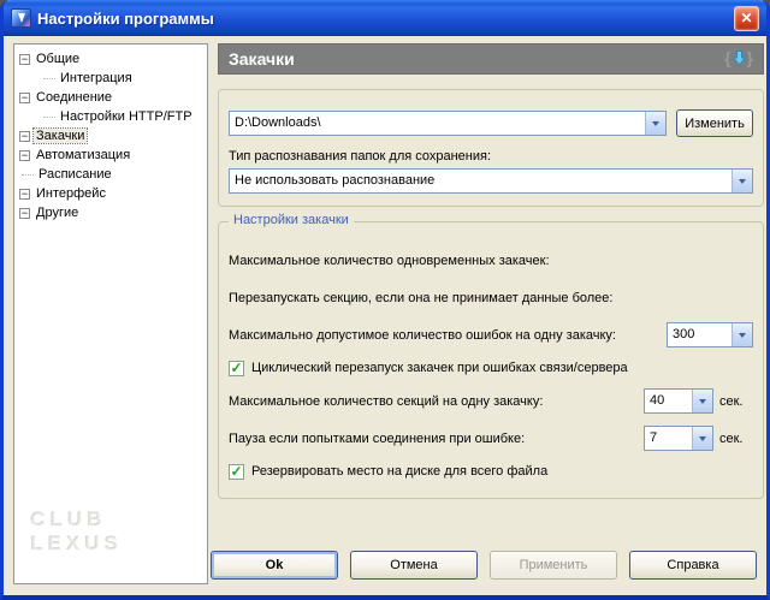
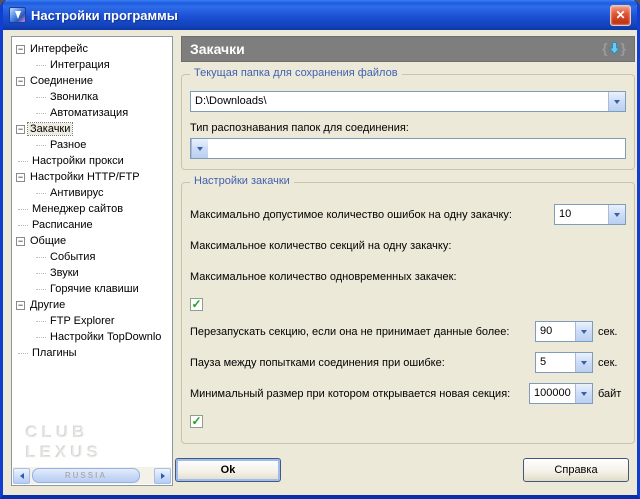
  Настройки программы
  ✕
  −
- Общие
+ Интерфейс
  Интеграция
  −
  Соединение
+ Звонилка
- Настройки HTTP/FTP
+ Автоматизация
  −
  Закачки
+ Разное
+ Настройки прокси
  −
- Автоматизация
+ Настройки HTTP/FTP
+ Антивирус
+ Менеджер сайтов
  Расписание
  −
- Интерфейс
+ Общие
+ События
+ Звуки
+ Горячие клавиши
  −
  Другие
+ FTP Explorer
+ Настройки TopDownlo
+ Плагины
  CLUB LEXUS
+ RUSSIA
  Закачки
  {
  }
+ Текущая папка для сохранения файлов
  D:\Downloads\
- Изменить
- Тип распознавания папок для сохранения:
+ Тип распознавания папок для соединения:
- Не использовать распознавание
  Настройки закачки
- Максимальное количество одновременных закачек:
+ Максимально допустимое количество ошибок на одну закачку:
+ 10
- Перезапускать секцию, если она не принимает данные более:
+ Максимальное количество секций на одну закачку:
- Максимально допустимое количество ошибок на одну закачку:
+ Максимальное количество одновременных закачек:
- 300
  ✓
- Циклический перезапуск закачек при ошибках связи/сервера
- Максимальное количество секций на одну закачку:
+ Перезапускать секцию, если она не принимает данные более:
- 40
+ 90
  сек.
- Пауза если попытками соединения при ошибке:
+ Пауза между попытками соединения при ошибке:
- 7
+ 5
  сек.
+ Минимальный размер при котором открывается новая секция:
+ 100000
+ байт
  ✓
- Резервировать место на диске для всего файла
  Ok
- Отмена
- Применить
  Справка
